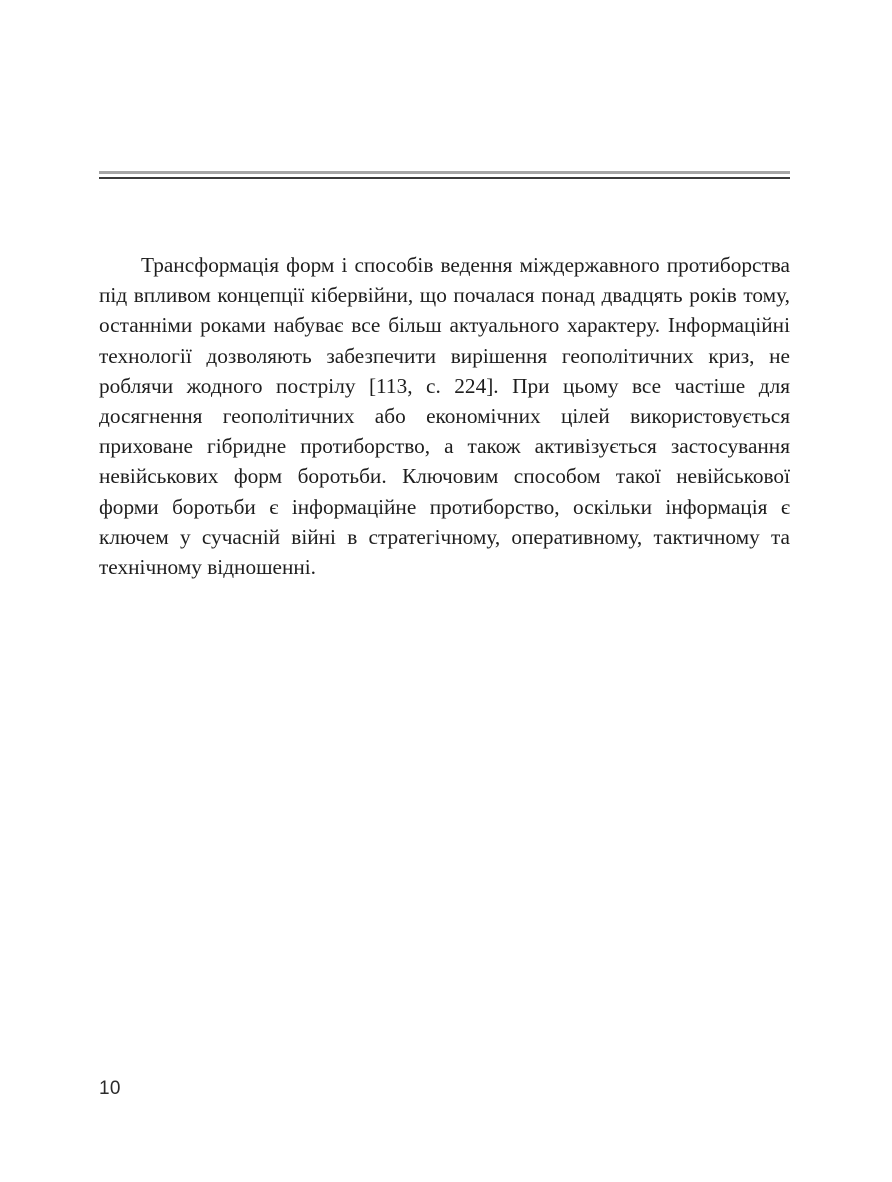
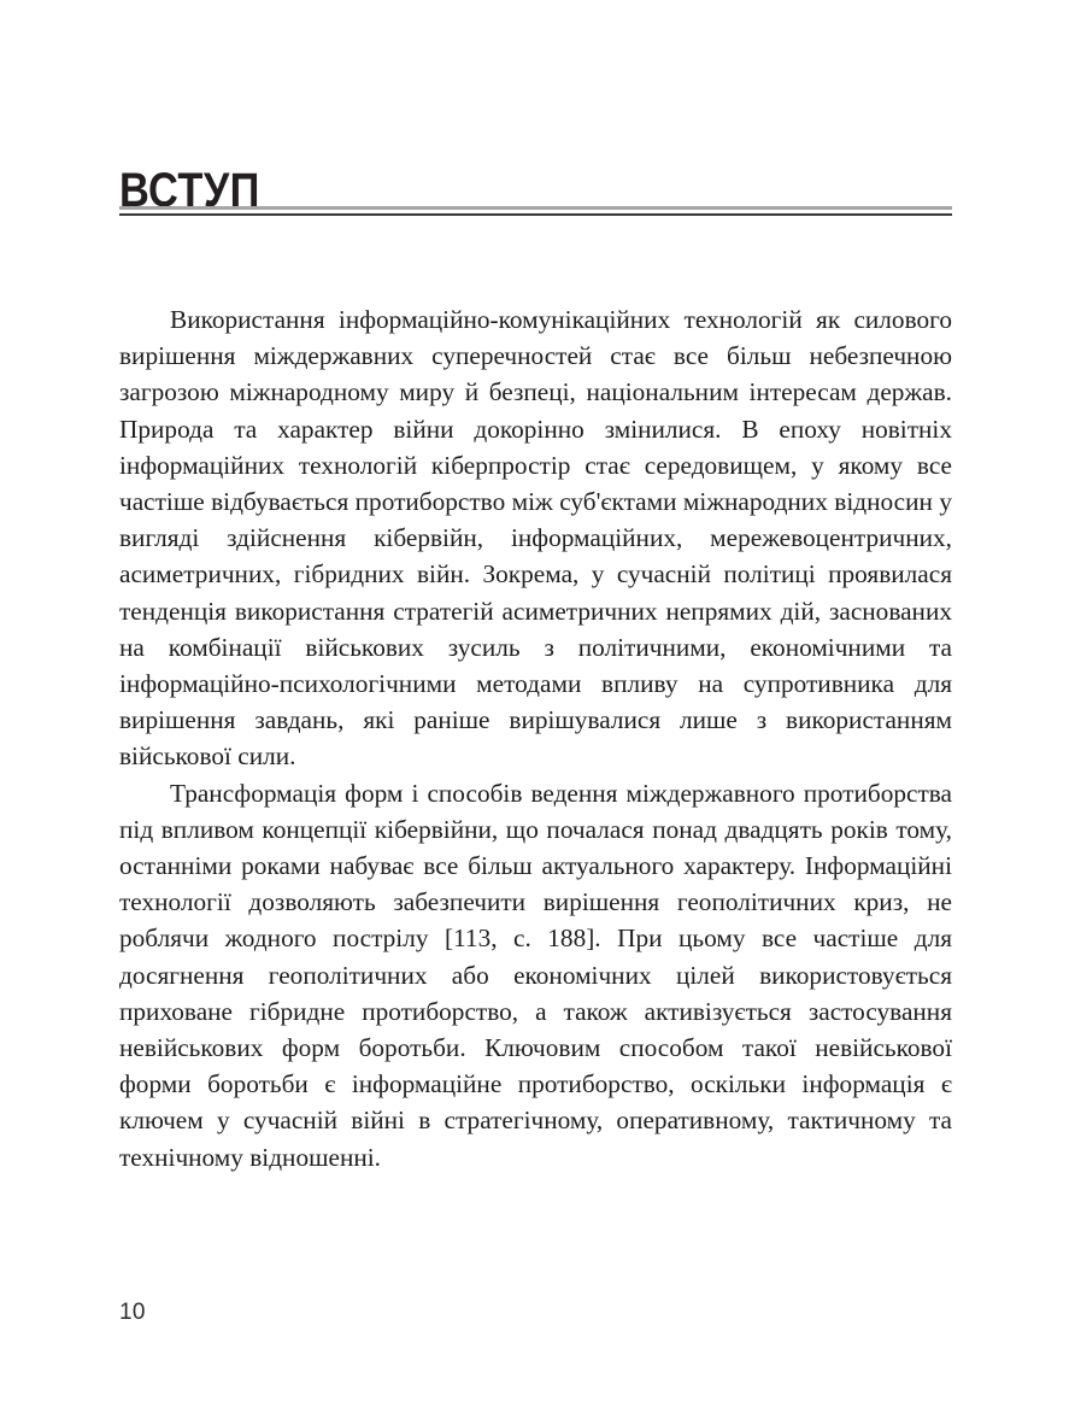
+ ВСТУП
+ Використання інформаційно-комунікаційних технологій як силового вирішення міждержавних суперечностей стає все більш небезпечною загрозою міжнародному миру й безпеці, національним інтересам держав. Природа та характер війни докорінно змінилися. В епоху новітніх інформаційних технологій кіберпростір стає середовищем, у якому все частіше відбувається протиборство між суб'єктами міжнародних відносин у вигляді здійснення кібервійн, інформаційних, мережевоцентричних, асиметричних, гібридних війн. Зокрема, у сучасній політиці проявилася тенденція використання стратегій асиметричних непрямих дій, заснованих на комбінації військових зусиль з політичними, економічними та інформаційно-психологічними методами впливу на супротивника для вирішення завдань, які раніше вирішувалися лише з використанням військової сили.
- Трансформація форм і способів ведення міждержавного протиборства під впливом концепції кібервійни, що почалася понад двадцять років тому, останніми роками набуває все більш актуального характеру. Інформаційні технології дозволяють забезпечити вирішення геополітичних криз, не роблячи жодного пострілу [113, с. 224]. При цьому все частіше для досягнення геополітичних або економічних цілей використовується приховане гібридне протиборство, а також активізується застосування невійськових форм боротьби. Ключовим способом такої невійськової форми боротьби є інформаційне протиборство, оскільки інформація є ключем у сучасній війні в стратегічному, оперативному, тактичному та технічному відношенні.
+ Трансформація форм і способів ведення міждержавного протиборства під впливом концепції кібервійни, що почалася понад двадцять років тому, останніми роками набуває все більш актуального характеру. Інформаційні технології дозволяють забезпечити вирішення геополітичних криз, не роблячи жодного пострілу [113, с. 188]. При цьому все частіше для досягнення геополітичних або економічних цілей використовується приховане гібридне протиборство, а також активізується застосування невійськових форм боротьби. Ключовим способом такої невійськової форми боротьби є інформаційне протиборство, оскільки інформація є ключем у сучасній війні в стратегічному, оперативному, тактичному та технічному відношенні.
  10
